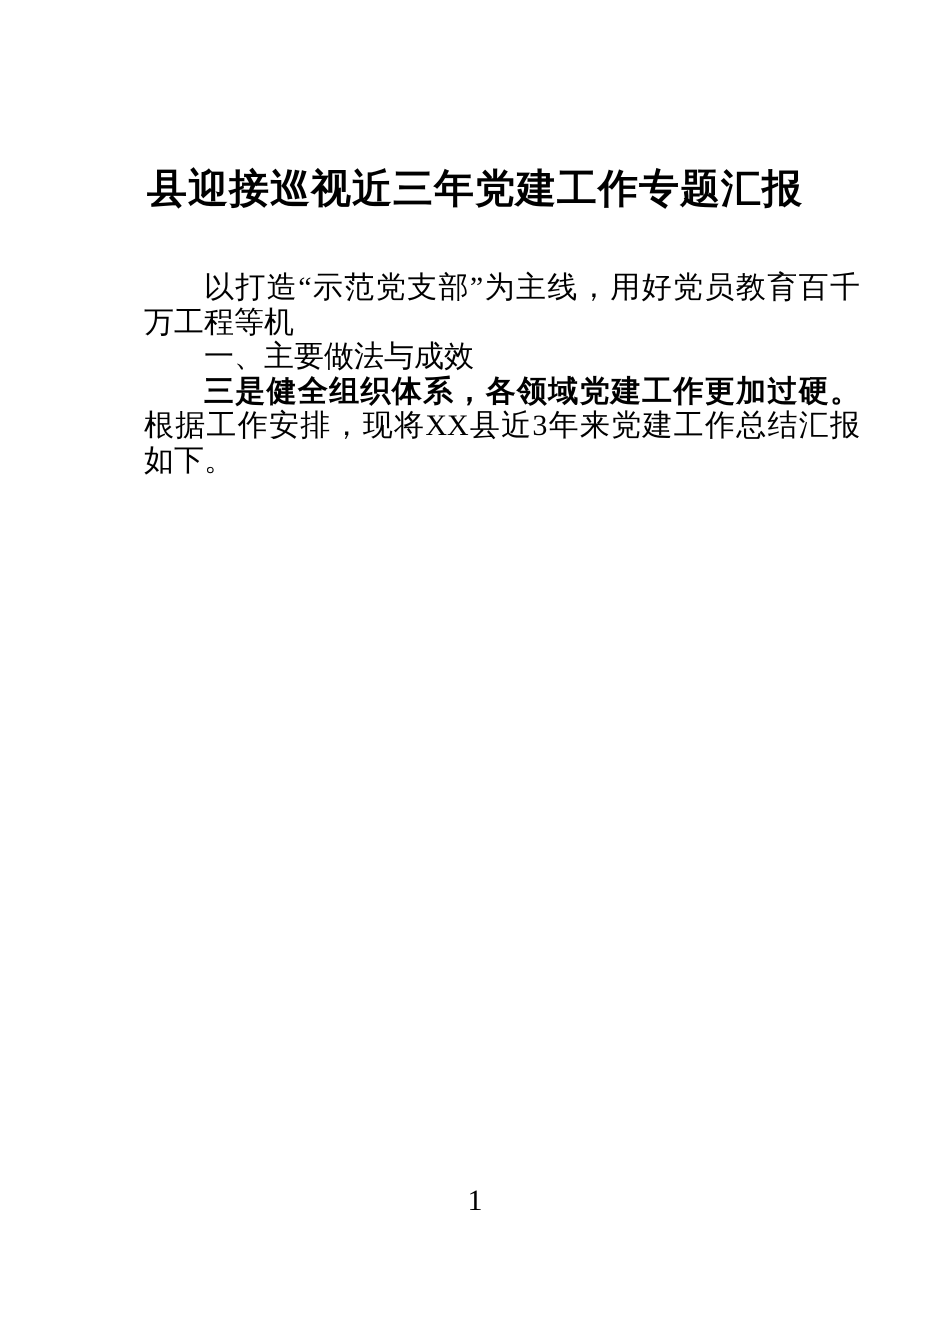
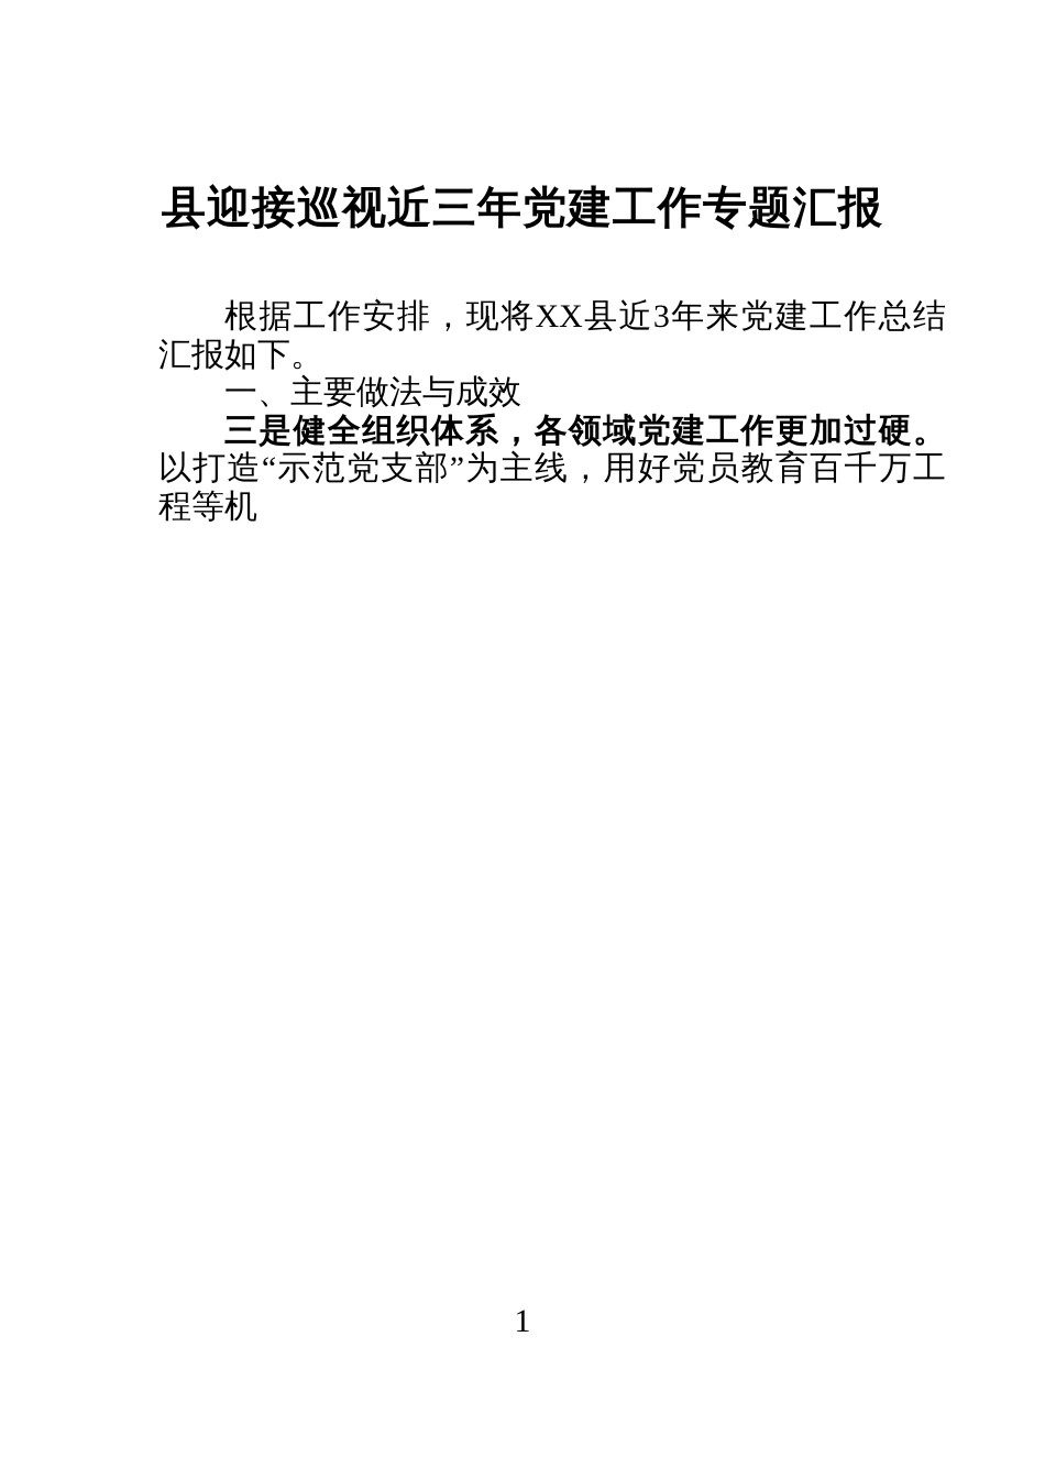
  县迎接巡视近三年党建工作专题汇报
- 以打造“示范党支部”为主线，用好党员教育百千万工程等机
+ 根据工作安排，现将XX县近3年来党建工作总结汇报如下。
  一、主要做法与成效
- 三是健全组织体系，各领域党建工作更加过硬。根据工作安排，现将XX县近3年来党建工作总结汇报如下。
+ 三是健全组织体系，各领域党建工作更加过硬。以打造“示范党支部”为主线，用好党员教育百千万工程等机
  1
